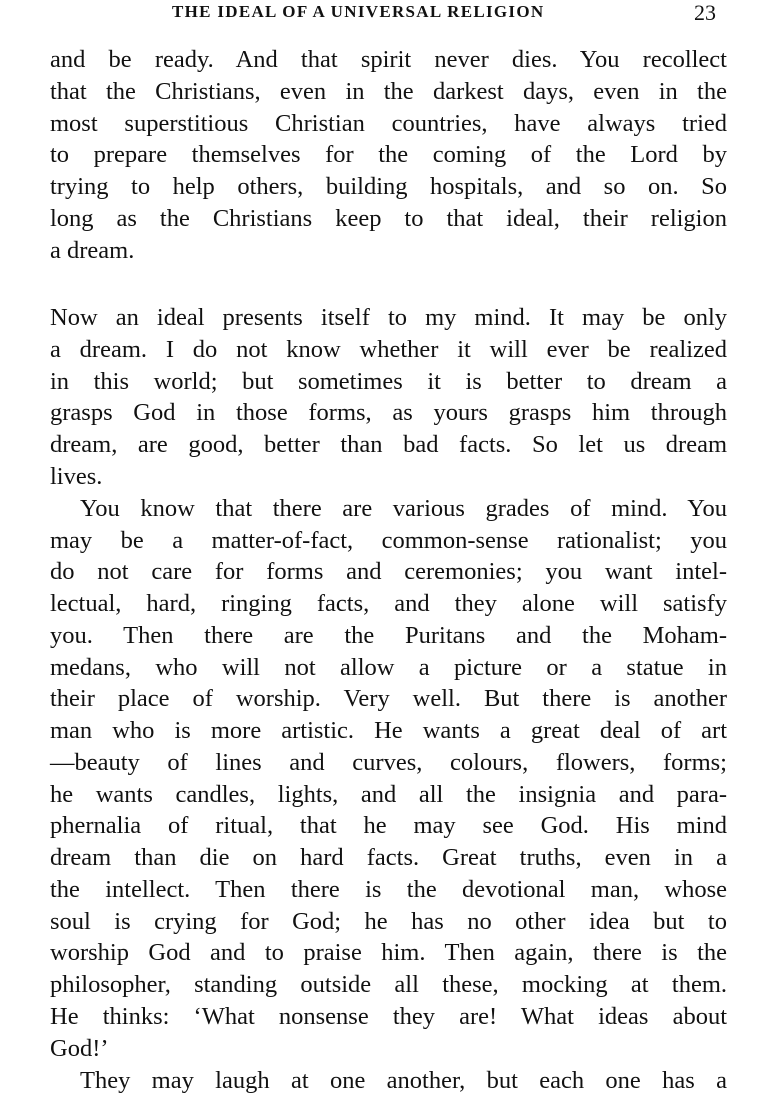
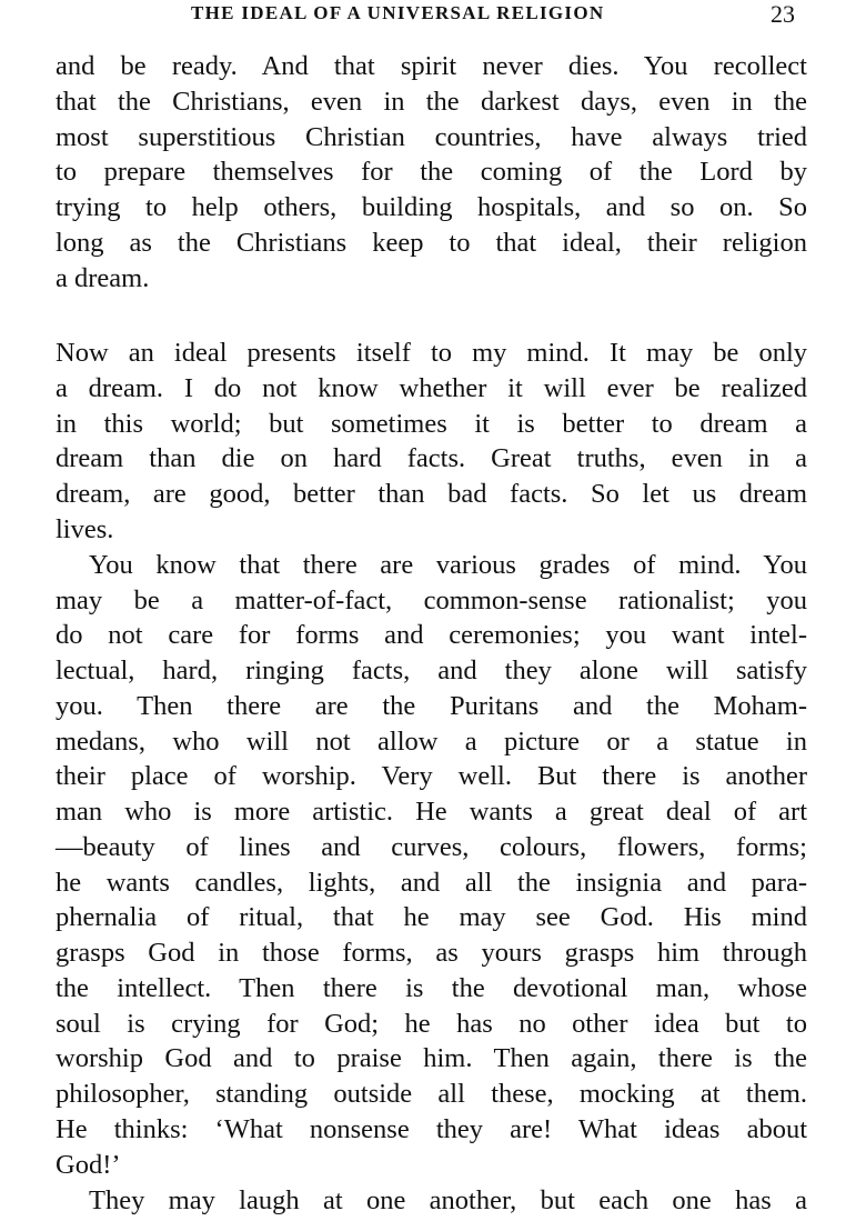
  THE IDEAL OF A UNIVERSAL RELIGION
  23
  and be ready. And that spirit never dies. You recollect
  that the Christians, even in the darkest days, even in the
  most superstitious Christian countries, have always tried
  to prepare themselves for the coming of the Lord by
  trying to help others, building hospitals, and so on. So
  long as the Christians keep to that ideal, their religion
  a dream.
  Now an ideal presents itself to my mind. It may be only
  a dream. I do not know whether it will ever be realized
  in this world; but sometimes it is better to dream a
- grasps God in those forms, as yours grasps him through
+ dream than die on hard facts. Great truths, even in a
  dream, are good, better than bad facts. So let us dream
  lives.
  You know that there are various grades of mind. You
  may be a matter-of-fact, common-sense rationalist; you
  do not care for forms and ceremonies; you want intel-
  lectual, hard, ringing facts, and they alone will satisfy
  you. Then there are the Puritans and the Moham-
  medans, who will not allow a picture or a statue in
  their place of worship. Very well. But there is another
  man who is more artistic. He wants a great deal of art
  —beauty of lines and curves, colours, flowers, forms;
  he wants candles, lights, and all the insignia and para-
  phernalia of ritual, that he may see God. His mind
- dream than die on hard facts. Great truths, even in a
+ grasps God in those forms, as yours grasps him through
  the intellect. Then there is the devotional man, whose
  soul is crying for God; he has no other idea but to
  worship God and to praise him. Then again, there is the
  philosopher, standing outside all these, mocking at them.
  He thinks: ‘What nonsense they are! What ideas about
  God!’
  They may laugh at one another, but each one has a
